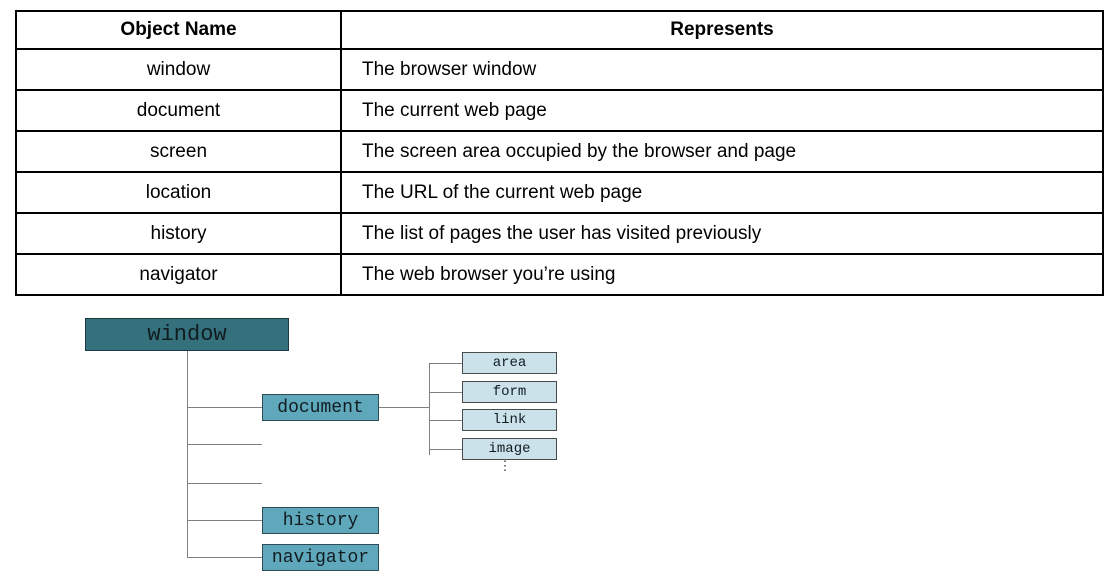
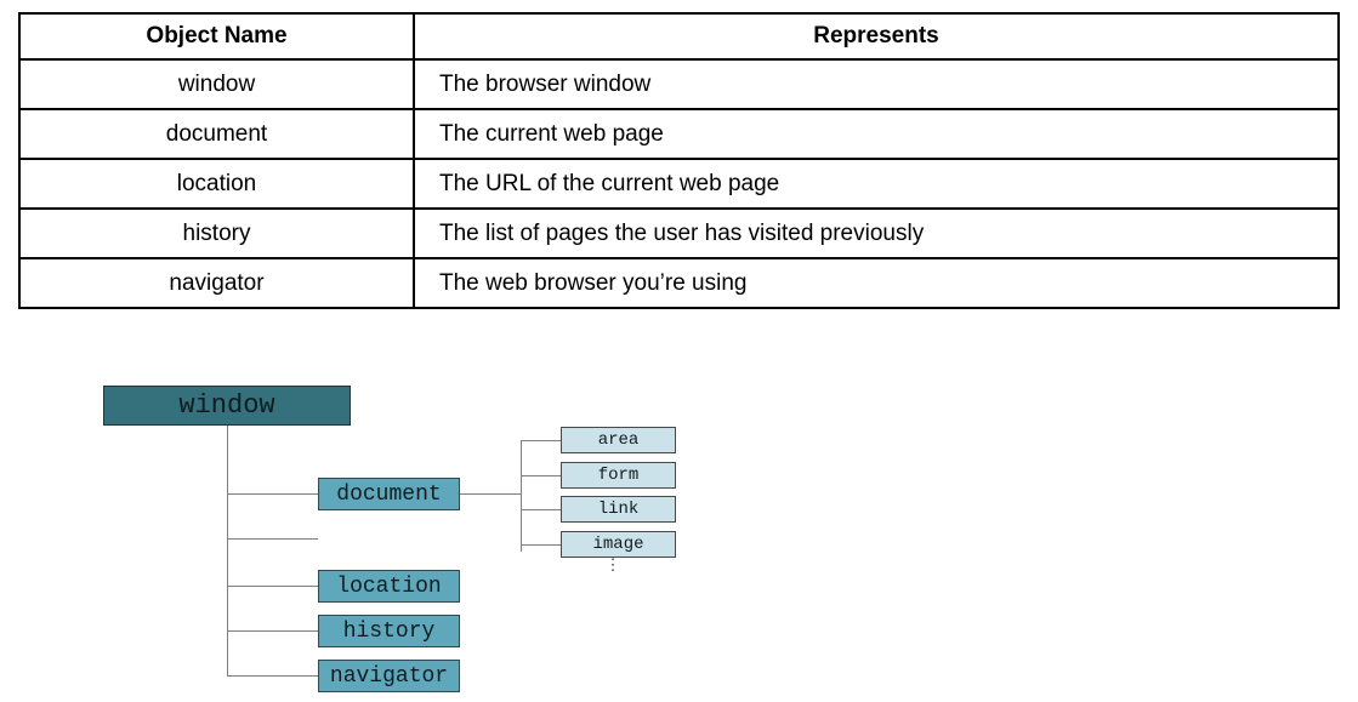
  Object Name	Represents
  window	The browser window
  document	The current web page
- screen	The screen area occupied by the browser and page
  location	The URL of the current web page
  history	The list of pages the user has visited previously
  navigator	The web browser you’re using
  window
  document
+ location
  history
  navigator
  area
  form
  link
  image
  ⋮
